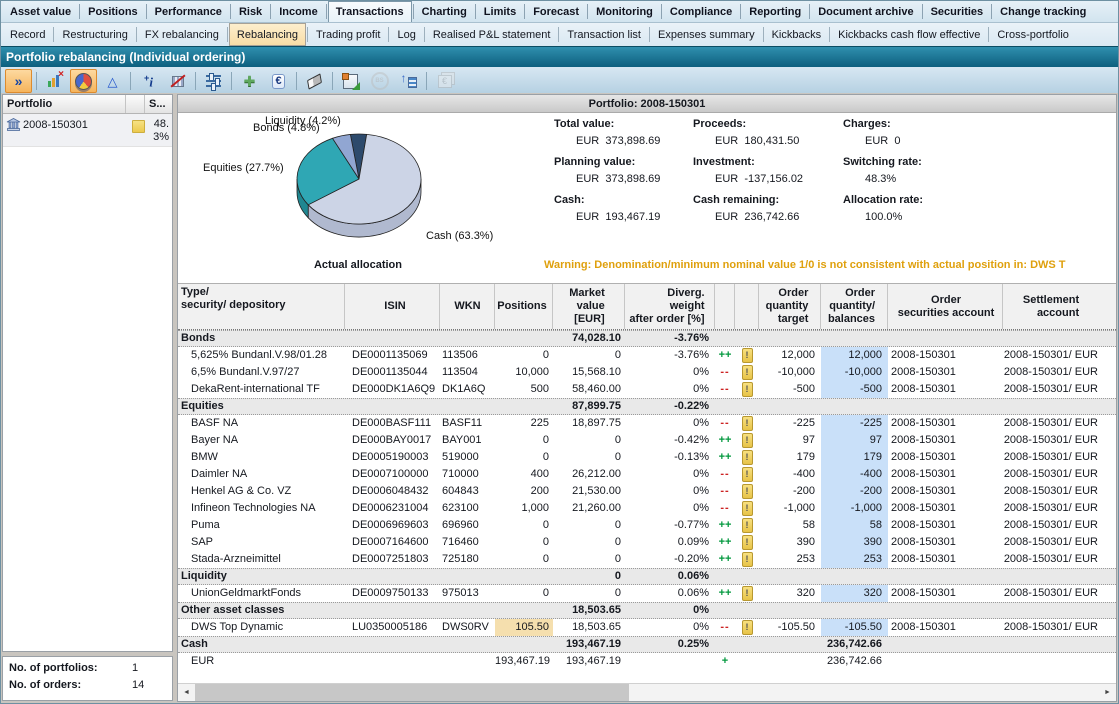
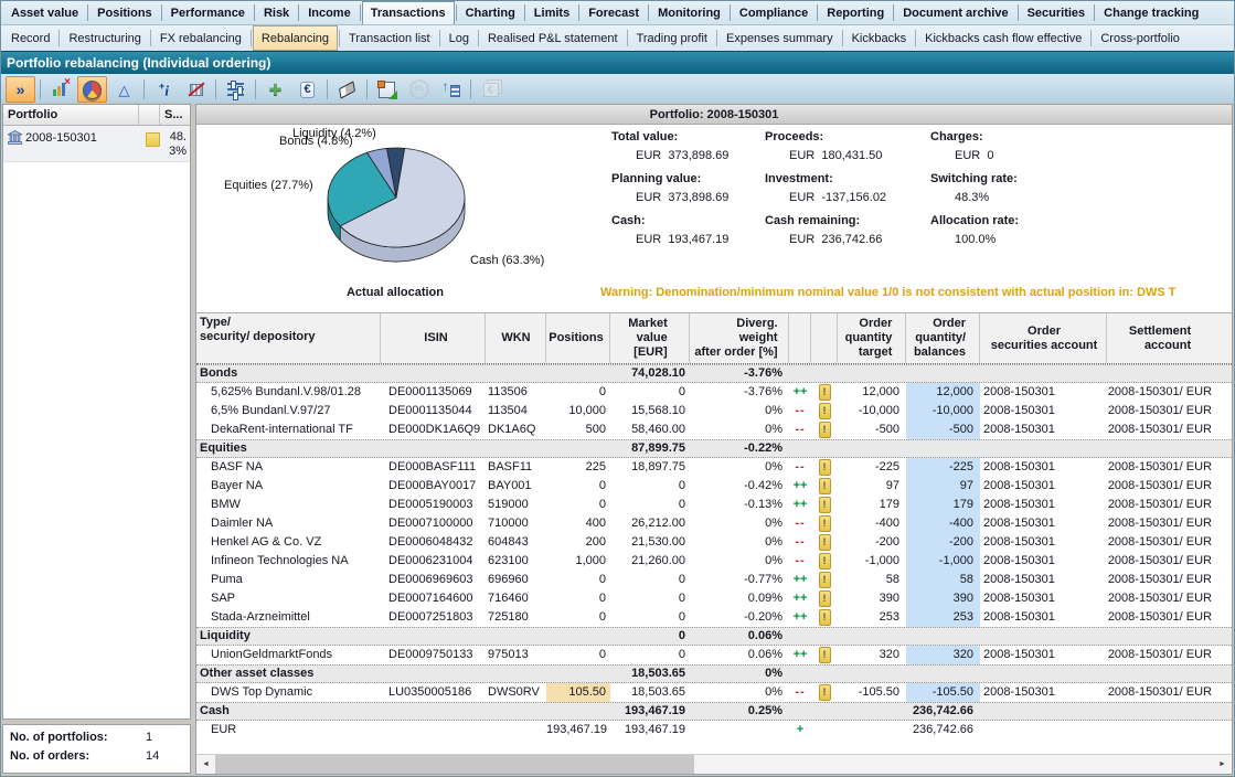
  Asset value
  Positions
  Performance
  Risk
  Income
  Transactions
  Charting
  Limits
  Forecast
  Monitoring
  Compliance
  Reporting
  Document archive
  Securities
  Change tracking
  Record
  Restructuring
  FX rebalancing
  Rebalancing
- Trading profit
+ Transaction list
  Log
  Realised P&L statement
- Transaction list
+ Trading profit
  Expenses summary
  Kickbacks
  Kickbacks cash flow effective
  Cross-portfolio
  Portfolio rebalancing (Individual ordering)
  »
  ×
  △
  +i
  ✚
  €
  Portfolio
  S...
  2008-150301
  48.3%
  No. of portfolios:
  1
  No. of orders:
  14
  Portfolio: 2008-150301
  Bonds (4.8%)
  Liquidity (4.2%)
  Equities (27.7%)
  Cash (63.3%)
  Actual allocation
  Total value:
  EUR 373,898.69
  Proceeds:
  EUR 180,431.50
  Charges:
  EUR 0
  Planning value:
  EUR 373,898.69
  Investment:
  EUR -137,156.02
  Switching rate:
  48.3%
  Cash:
  EUR 193,467.19
  Cash remaining:
  EUR 236,742.66
  Allocation rate:
  100.0%
  Warning: Denomination/minimum nominal value 1/0 is not consistent with actual position in: DWS T
  Type/
  security/ depository
  ISIN
  WKN
  Positions
  Market
  value
  [EUR]
  Diverg.
  weight
  after order [%]
  Order
  quantity
  target
  Order
  quantity/
  balances
  Order
  securities account
  Settlement
  account
  Bonds
  74,028.10
  -3.76%
  5,625% Bundanl.V.98/01.28
  DE0001135069
  113506
  0
  0
  -3.76%
  ++
  !
  12,000
  12,000
  2008-150301
  2008-150301/ EUR
  6,5% Bundanl.V.97/27
  DE0001135044
  113504
  10,000
  15,568.10
  0%
  --
  !
  -10,000
  -10,000
  2008-150301
  2008-150301/ EUR
  DekaRent-international TF
  DE000DK1A6Q9
  DK1A6Q
  500
  58,460.00
  0%
  --
  !
  -500
  -500
  2008-150301
  2008-150301/ EUR
  Equities
  87,899.75
  -0.22%
  BASF NA
  DE000BASF111
  BASF11
  225
  18,897.75
  0%
  --
  !
  -225
  -225
  2008-150301
  2008-150301/ EUR
  Bayer NA
  DE000BAY0017
  BAY001
  0
  0
  -0.42%
  ++
  !
  97
  97
  2008-150301
  2008-150301/ EUR
  BMW
  DE0005190003
  519000
  0
  0
  -0.13%
  ++
  !
  179
  179
  2008-150301
  2008-150301/ EUR
  Daimler NA
  DE0007100000
  710000
  400
  26,212.00
  0%
  --
  !
  -400
  -400
  2008-150301
  2008-150301/ EUR
  Henkel AG & Co. VZ
  DE0006048432
  604843
  200
  21,530.00
  0%
  --
  !
  -200
  -200
  2008-150301
  2008-150301/ EUR
  Infineon Technologies NA
  DE0006231004
  623100
  1,000
  21,260.00
  0%
  --
  !
  -1,000
  -1,000
  2008-150301
  2008-150301/ EUR
  Puma
  DE0006969603
  696960
  0
  0
  -0.77%
  ++
  !
  58
  58
  2008-150301
  2008-150301/ EUR
  SAP
  DE0007164600
  716460
  0
  0
  0.09%
  ++
  !
  390
  390
  2008-150301
  2008-150301/ EUR
  Stada-Arzneimittel
  DE0007251803
  725180
  0
  0
  -0.20%
  ++
  !
  253
  253
  2008-150301
  2008-150301/ EUR
  Liquidity
  0
  0.06%
  UnionGeldmarktFonds
  DE0009750133
  975013
  0
  0
  0.06%
  ++
  !
  320
  320
  2008-150301
  2008-150301/ EUR
  Other asset classes
  18,503.65
  0%
  DWS Top Dynamic
  LU0350005186
  DWS0RV
  105.50
  18,503.65
  0%
  --
  !
  -105.50
  -105.50
  2008-150301
  2008-150301/ EUR
  Cash
  193,467.19
  0.25%
  236,742.66
  EUR
  193,467.19
  193,467.19
  +
  236,742.66
